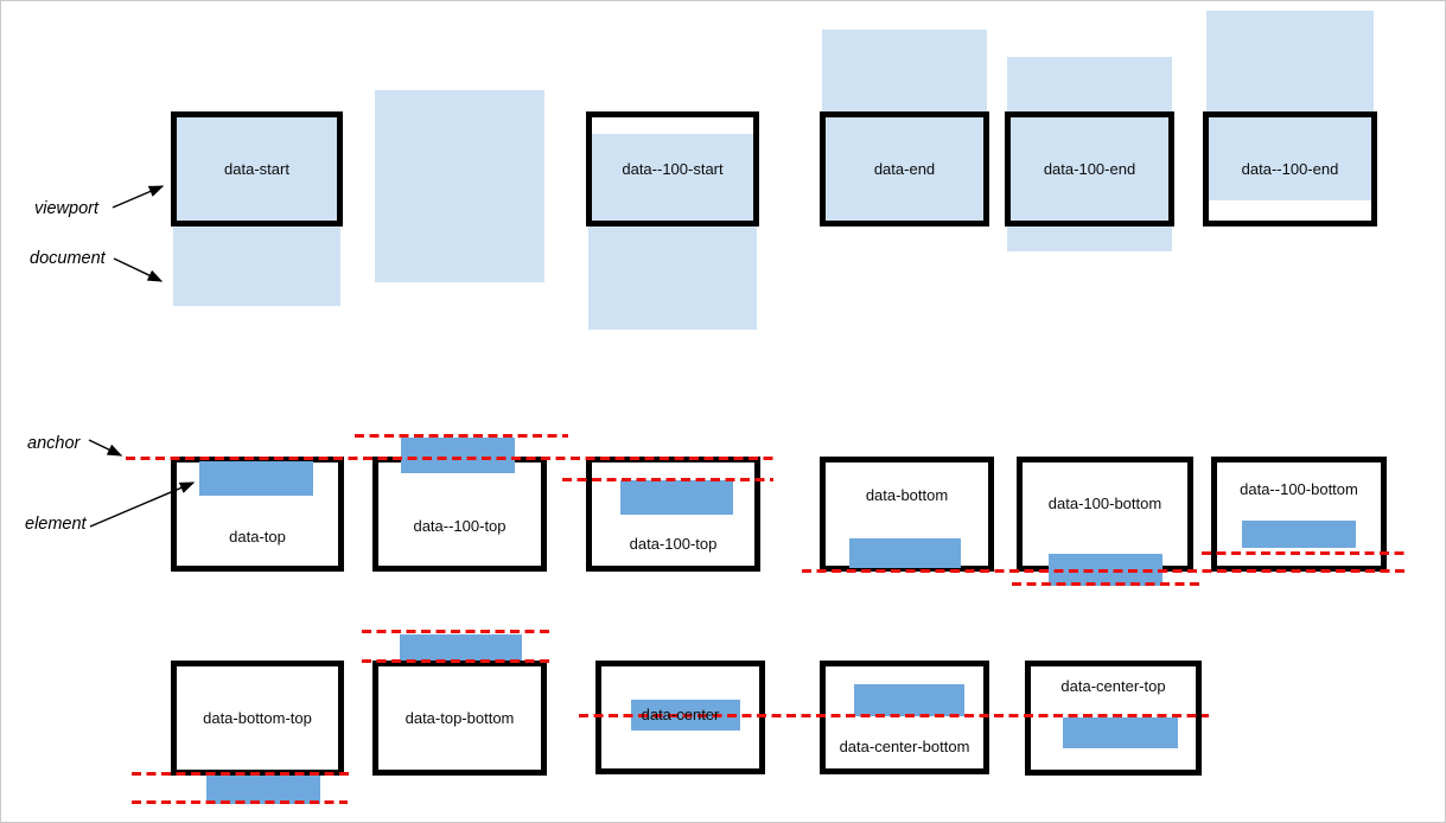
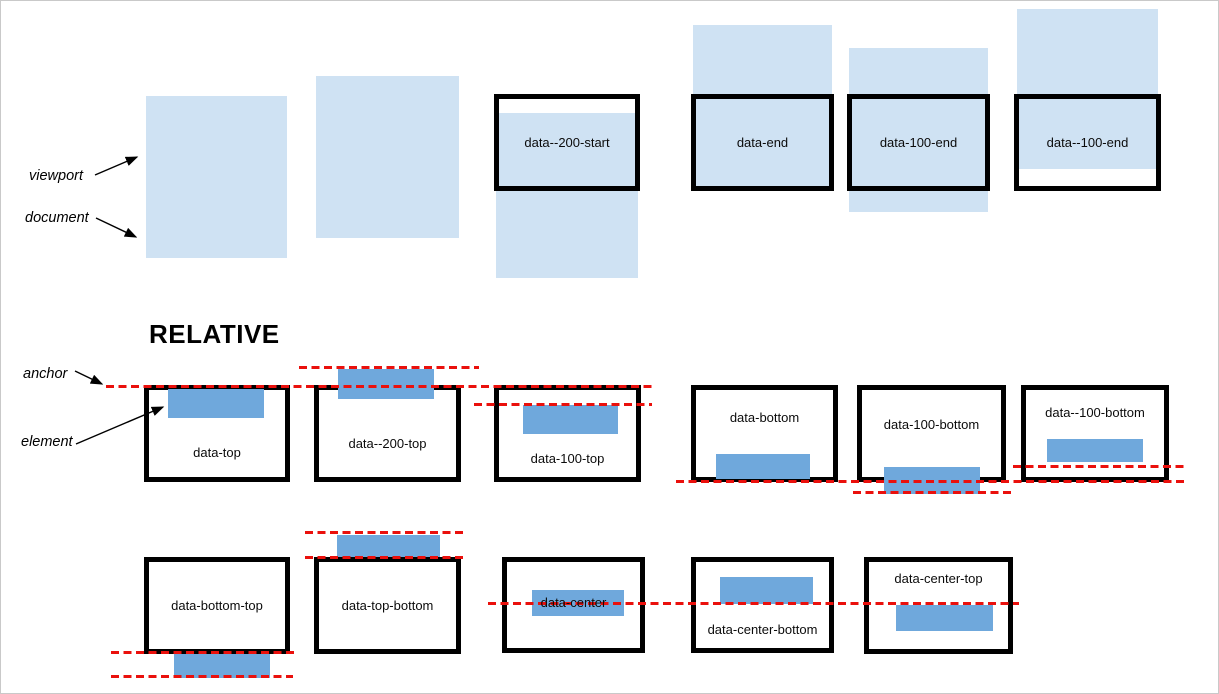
+ RELATIVE
  viewport
  document
  anchor
  element
- data-start
- data--100-start
+ data--200-start
  data-end
  data-100-end
  data--100-end
  data-top
- data--100-top
+ data--200-top
  data-100-top
  data-bottom
  data-100-bottom
  data--100-bottom
  data-bottom-top
  data-top-bottom
  data-center
  data-center-bottom
  data-center-top
